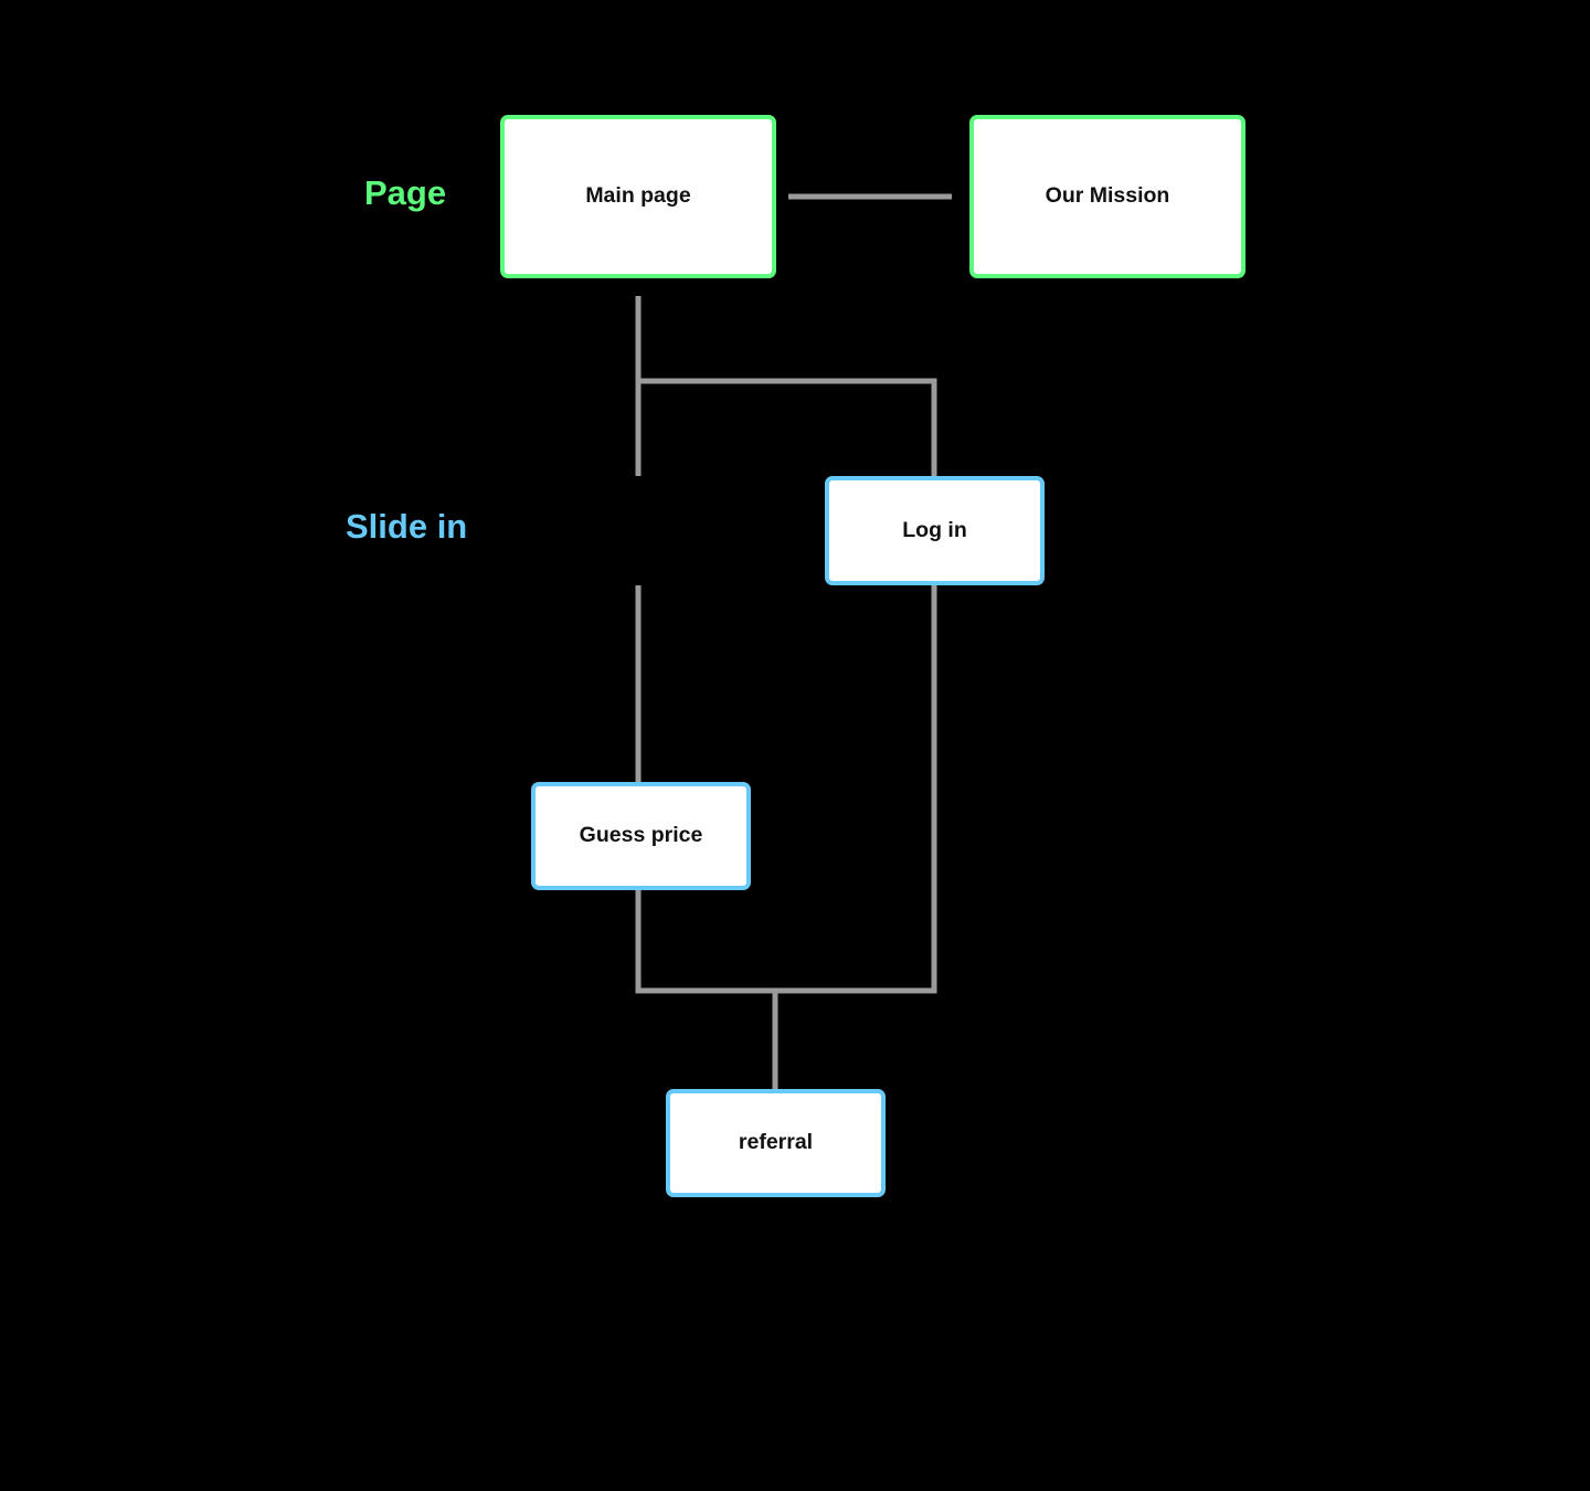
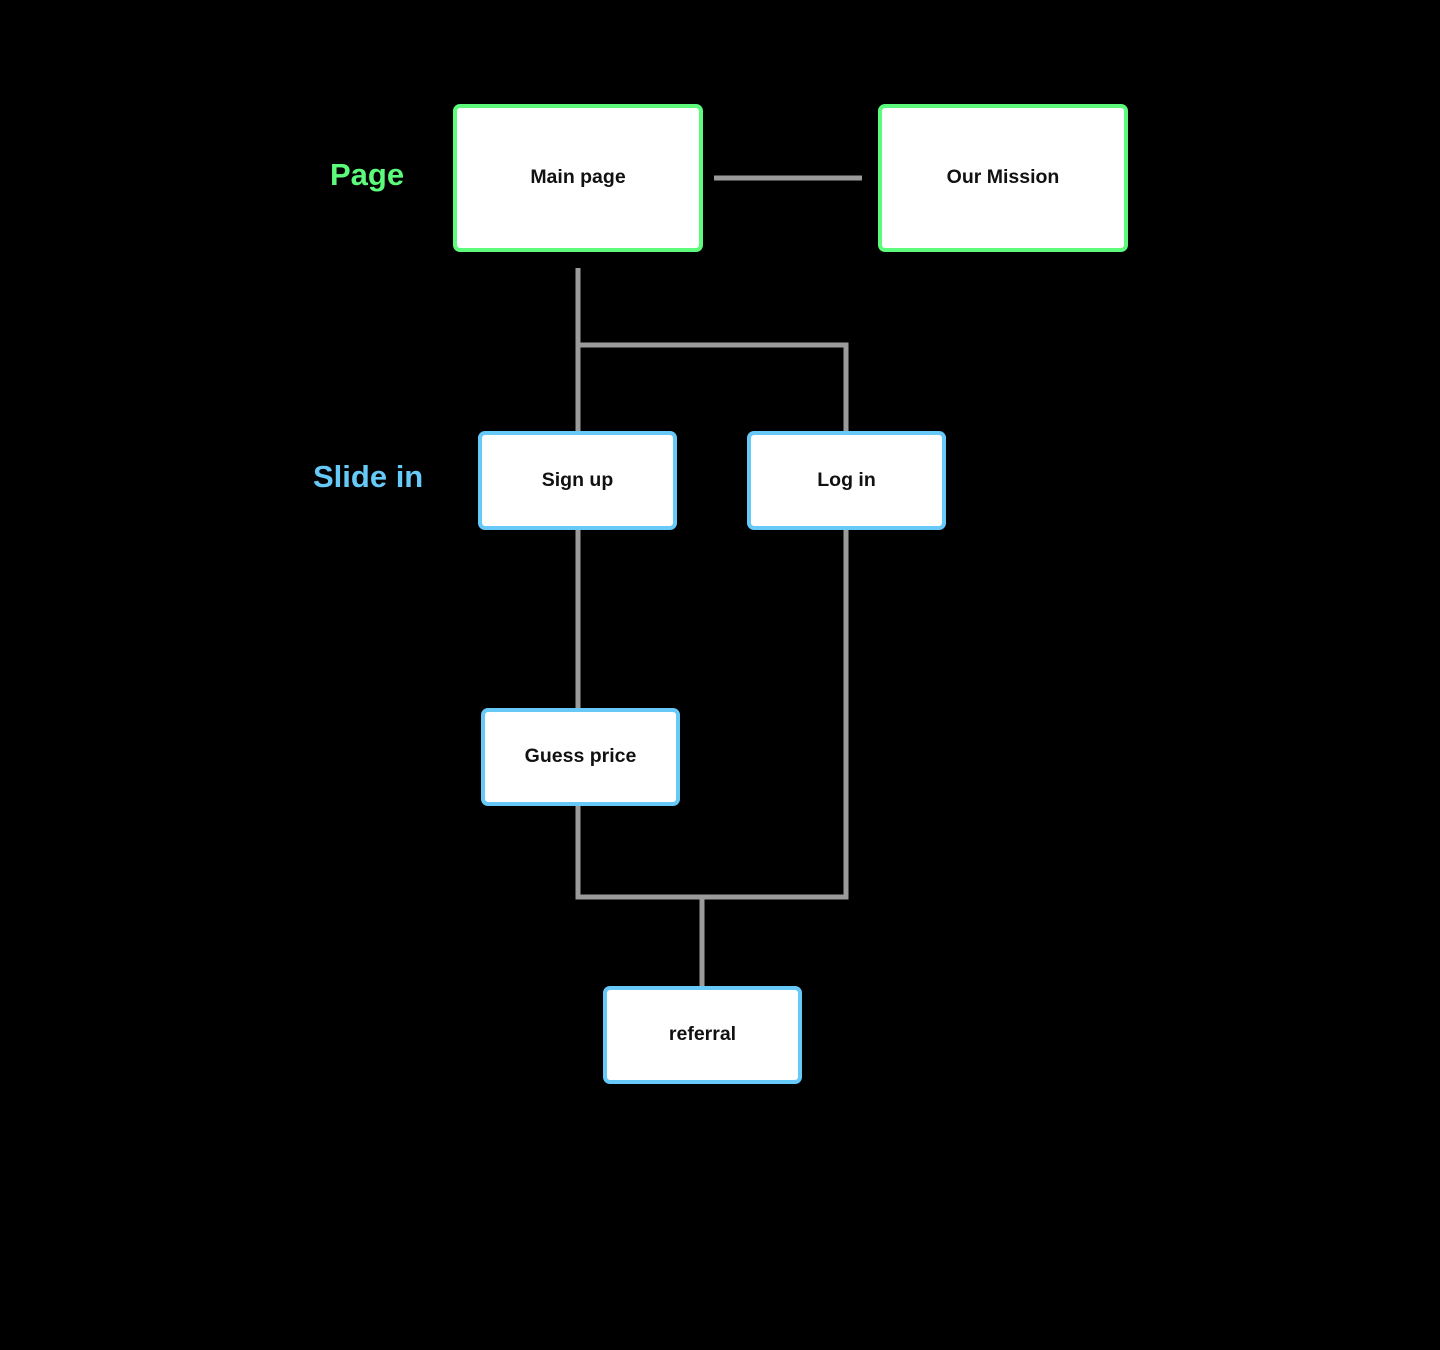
  Page
  Slide in
  Main page
  Our Mission
+ Sign up
  Log in
  Guess price
  referral
